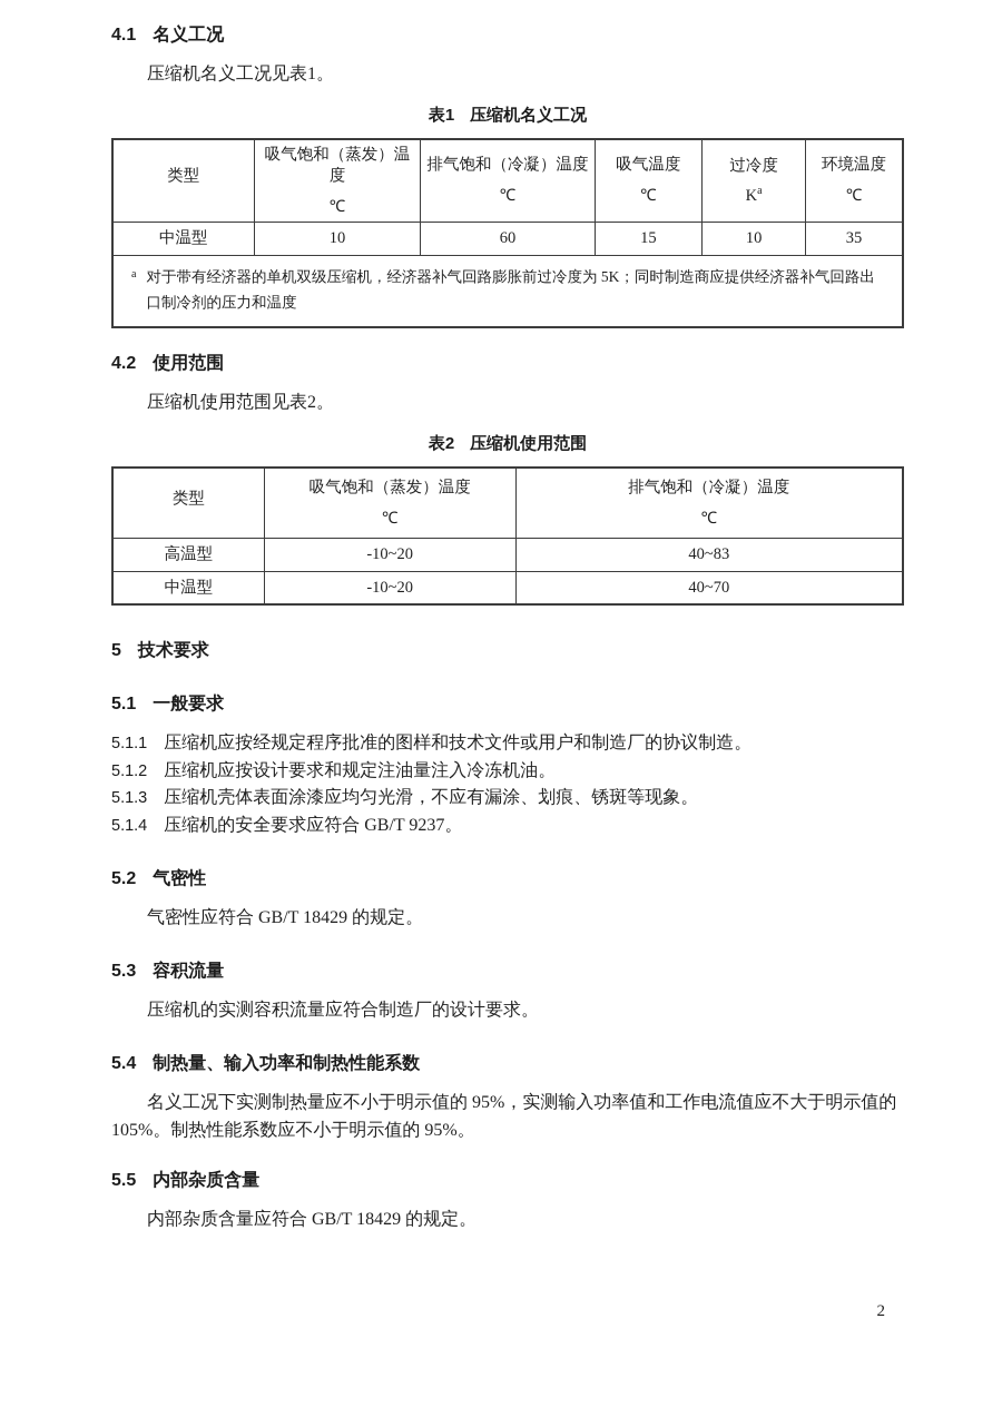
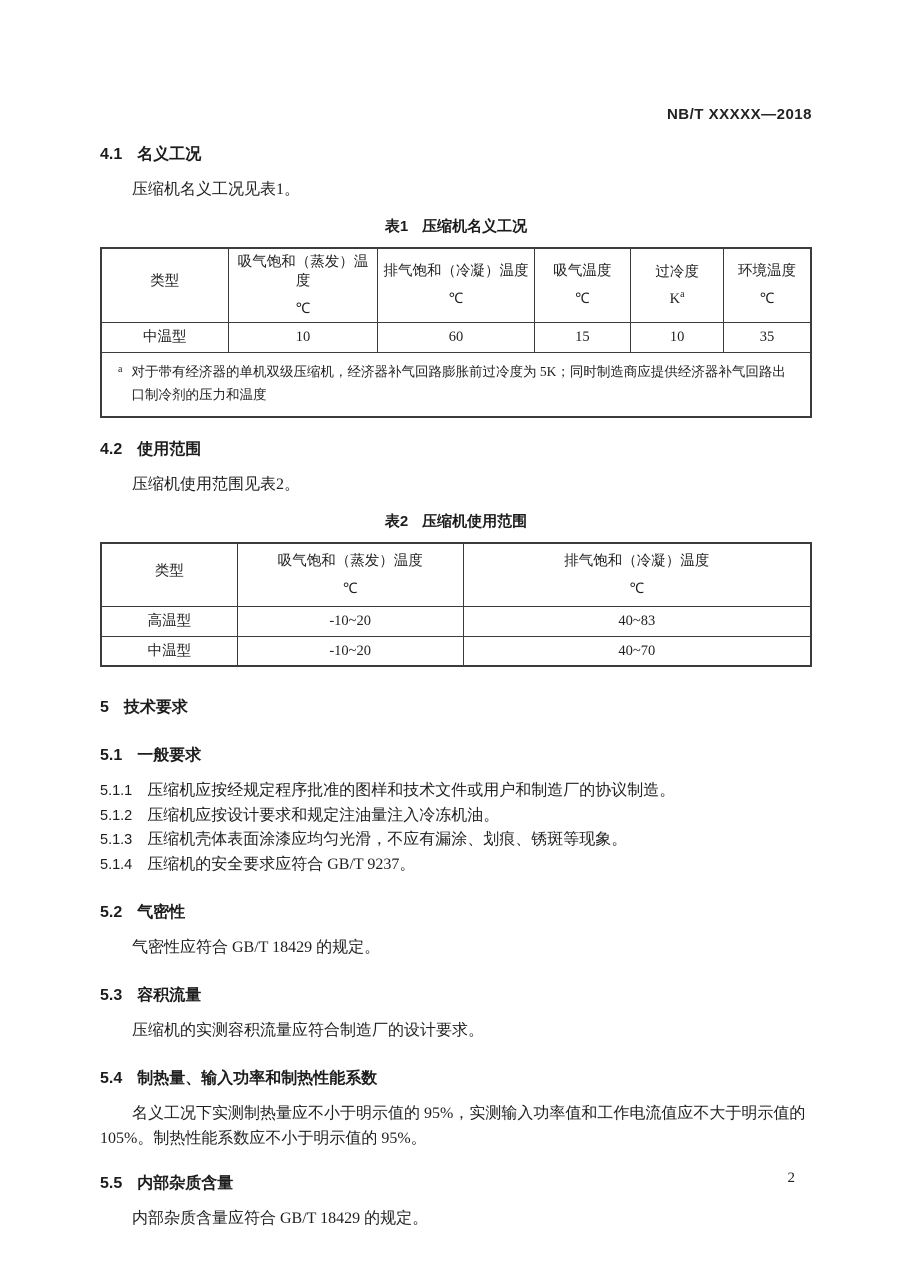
+ NB/T XXXXX—2018
  4.1
  名义工况
  压缩机名义工况见表1。
  表1
  压缩机名义工况
  类型	吸气饱和（蒸发）温度℃	排气饱和（冷凝）温度℃	吸气温度℃	过冷度Ka	环境温度℃
  中温型	10	60	15	10	35
  a 对于带有经济器的单机双级压缩机，经济器补气回路膨胀前过冷度为 5K；同时制造商应提供经济器补气回路出口制冷剂的压力和温度
  4.2
  使用范围
  压缩机使用范围见表2。
  表2
  压缩机使用范围
  类型	吸气饱和（蒸发）温度℃	排气饱和（冷凝）温度℃
  高温型	-10~20	40~83
  中温型	-10~20	40~70
  5
  技术要求
  5.1
  一般要求
  5.1.1
  压缩机应按经规定程序批准的图样和技术文件或用户和制造厂的协议制造。
  5.1.2
  压缩机应按设计要求和规定注油量注入冷冻机油。
  5.1.3
  压缩机壳体表面涂漆应均匀光滑，不应有漏涂、划痕、锈斑等现象。
  5.1.4
  压缩机的安全要求应符合 GB/T 9237。
  5.2
  气密性
  气密性应符合 GB/T 18429 的规定。
  5.3
  容积流量
  压缩机的实测容积流量应符合制造厂的设计要求。
  5.4
  制热量、输入功率和制热性能系数
  名义工况下实测制热量应不小于明示值的 95%，实测输入功率值和工作电流值应不大于明示值的 105%。制热性能系数应不小于明示值的 95%。
  5.5
  内部杂质含量
  内部杂质含量应符合 GB/T 18429 的规定。
  2
